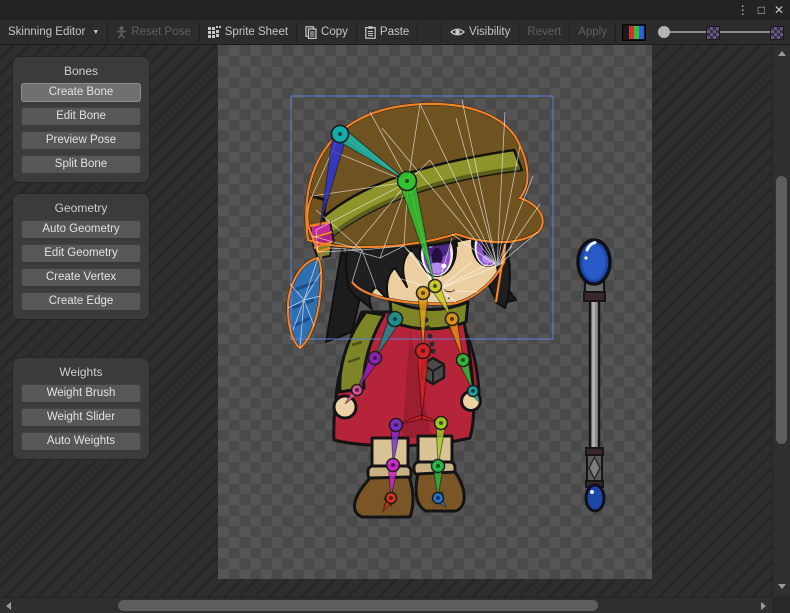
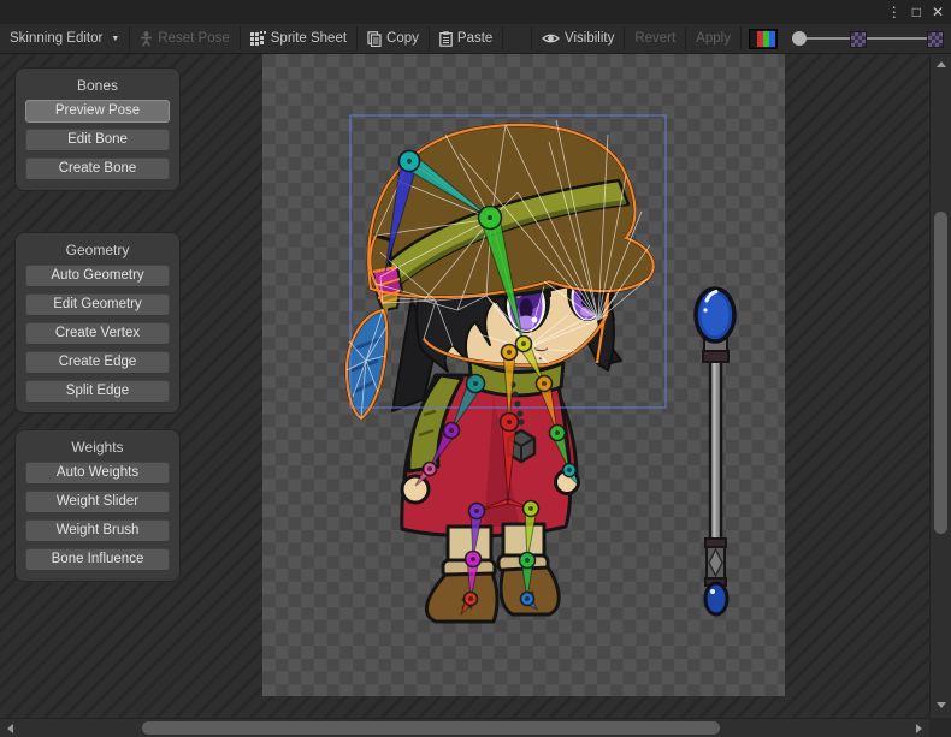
  ⋮
  □
  ✕
  Skinning Editor
  Reset Pose
  Sprite Sheet
  Copy
  Paste
  Visibility
  Revert
  Apply
  Bones
- Create Bone
+ Preview Pose
  Edit Bone
- Preview Pose
+ Create Bone
- Split Bone
  Geometry
  Auto Geometry
  Edit Geometry
  Create Vertex
  Create Edge
+ Split Edge
  Weights
- Weight Brush
+ Auto Weights
  Weight Slider
- Auto Weights
+ Weight Brush
+ Bone Influence
